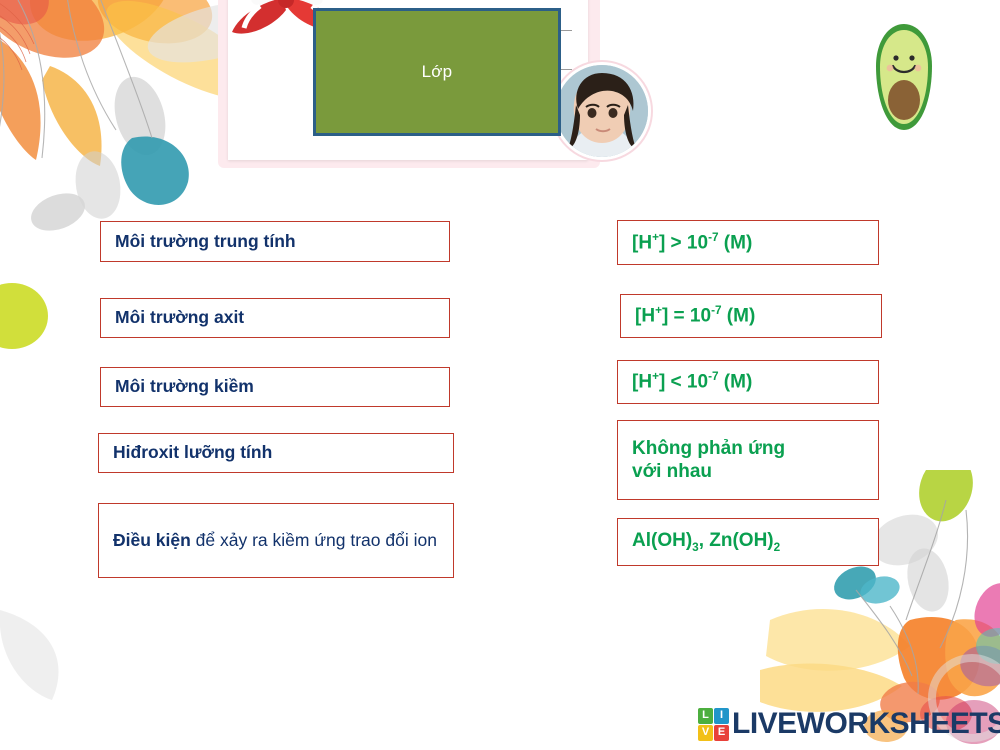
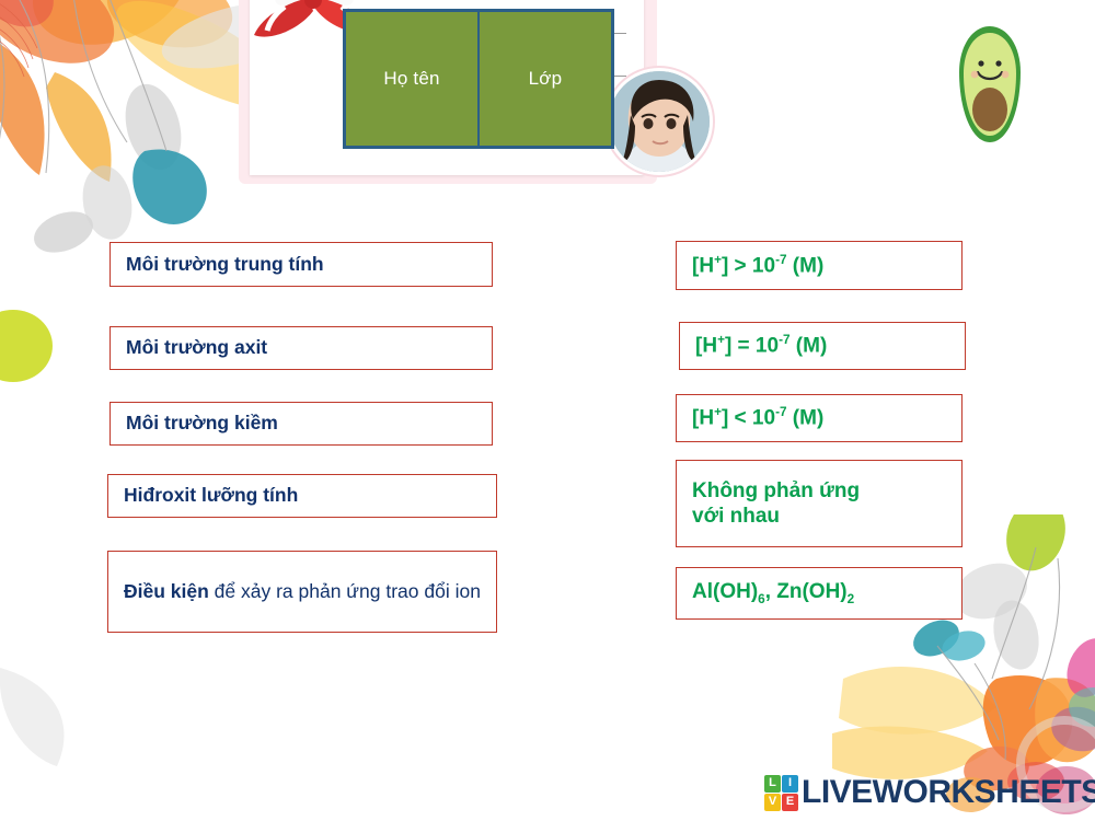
+ Họ tên
  Lớp
  Môi trường trung tính
  Môi trường axit
  Môi trường kiềm
  Hiđroxit lưỡng tính
- Điều kiện để xảy ra kiềm ứng trao đổi ion
+ Điều kiện để xảy ra phản ứng trao đổi ion
  [H+] > 10-7 (M)
  [H+] = 10-7 (M)
  [H+] < 10-7 (M)
  Không phản ứng
  với nhau
- Al(OH)3, Zn(OH)2
+ Al(OH)6, Zn(OH)2
  L
  I
  V
  E
  LIVEWORKSHEETS
